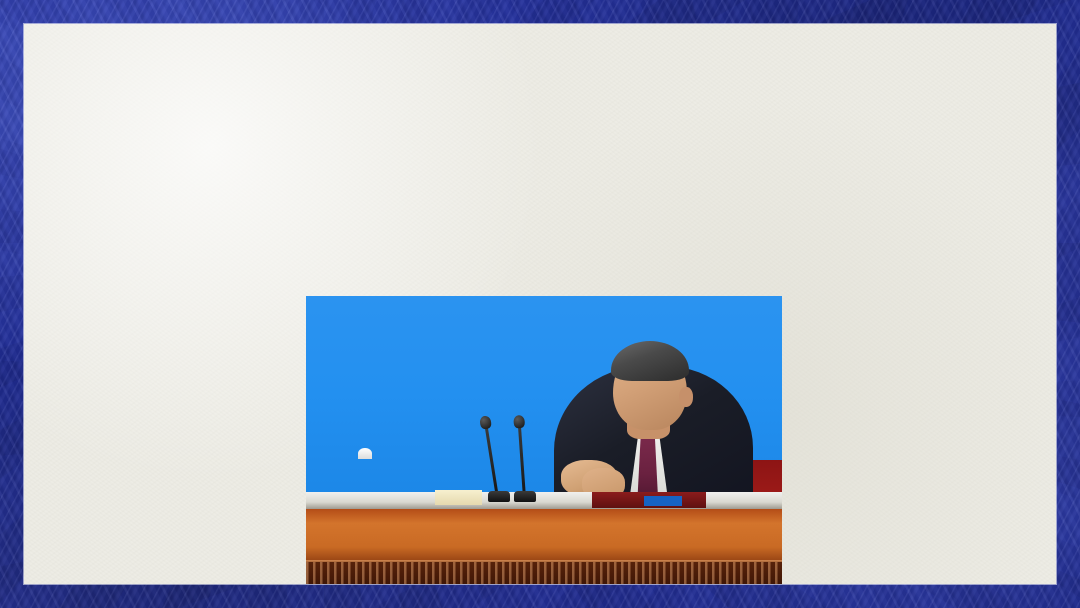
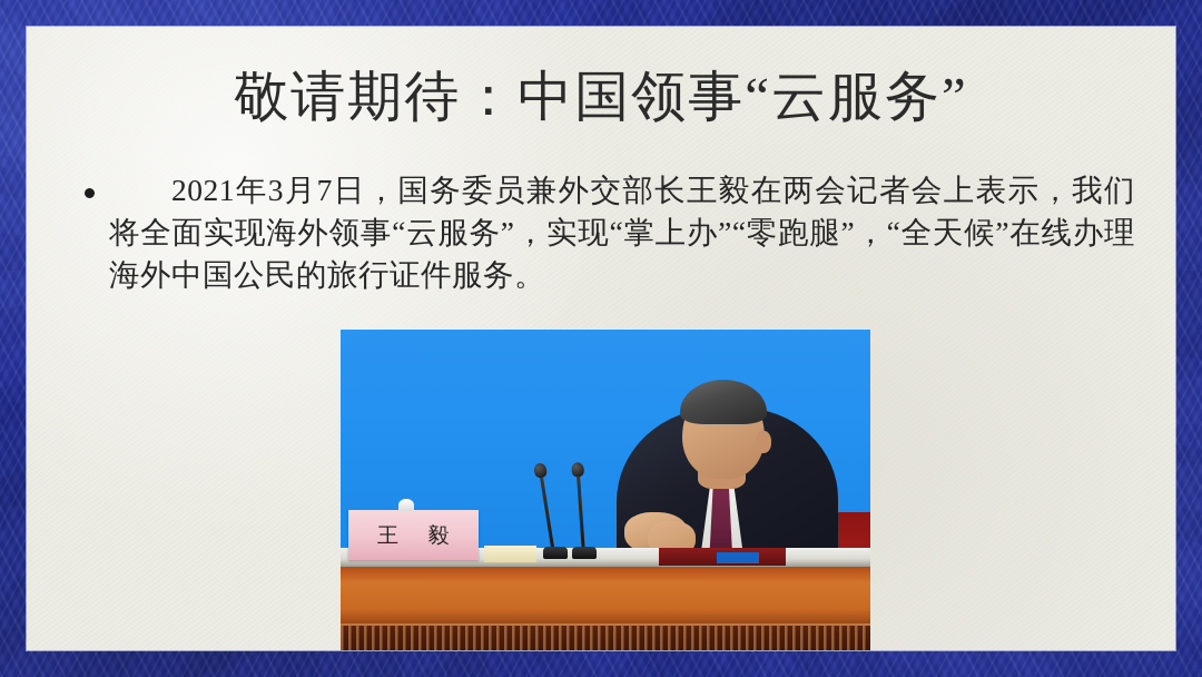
+ 敬请期待：中国领事“云服务”
+ 2021年3月7日，国务委员兼外交部长王毅在两会记者会上表示，我们将全面实现海外领事“云服务”，实现“掌上办”“零跑腿”，“全天候”在线办理海外中国公民的旅行证件服务。
+ 王 毅
